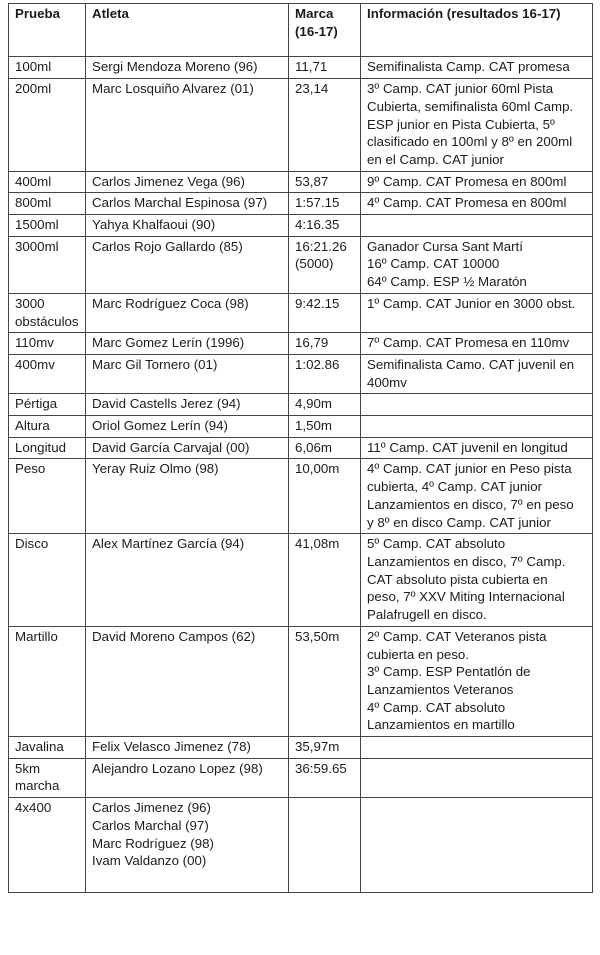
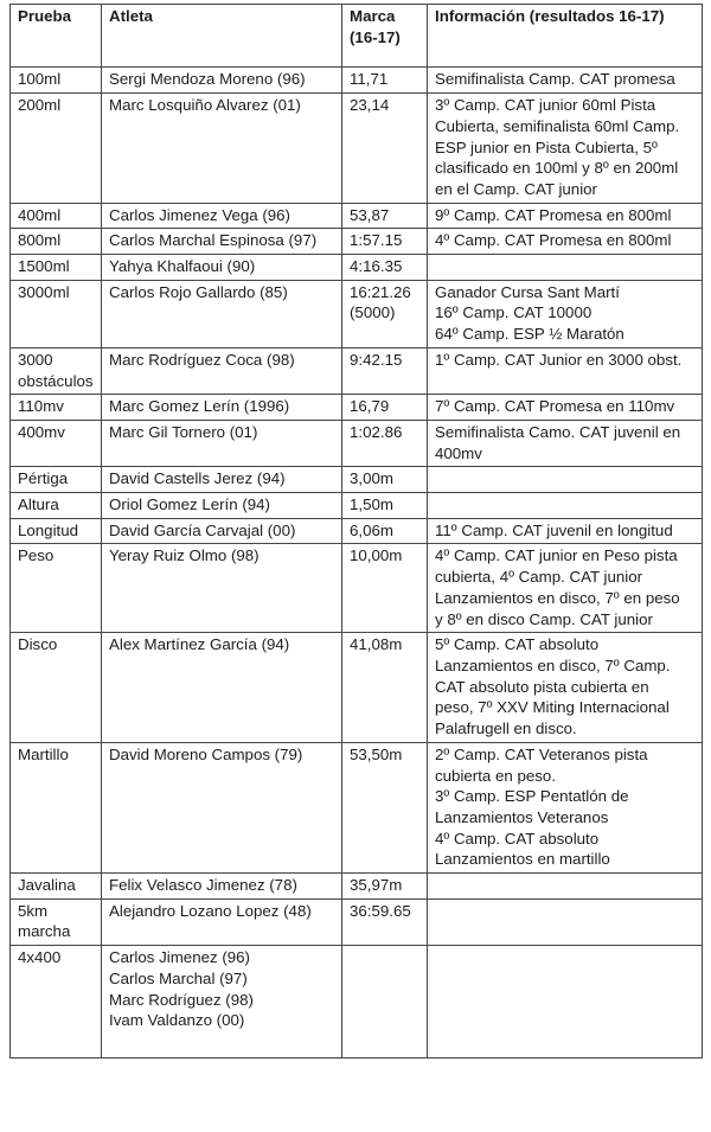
  Prueba	Atleta	Marca(16-17)	Información (resultados 16-17)
  100ml	Sergi Mendoza Moreno (96)	11,71	Semifinalista Camp. CAT promesa
  200ml	Marc Losquiño Alvarez (01)	23,14	3º Camp. CAT junior 60ml PistaCubierta, semifinalista 60ml Camp.ESP junior en Pista Cubierta, 5ºclasificado en 100ml y 8º en 200mlen el Camp. CAT junior
  400ml	Carlos Jimenez Vega (96)	53,87	9º Camp. CAT Promesa en 800ml
  800ml	Carlos Marchal Espinosa (97)	1:57.15	4º Camp. CAT Promesa en 800ml
  1500ml	Yahya Khalfaoui (90)	4:16.35
  3000ml	Carlos Rojo Gallardo (85)	16:21.26(5000)	Ganador Cursa Sant Martí16º Camp. CAT 1000064º Camp. ESP ½ Maratón
  3000obstáculos	Marc Rodríguez Coca (98)	9:42.15	1º Camp. CAT Junior en 3000 obst.
  110mv	Marc Gomez Lerín (1996)	16,79	7º Camp. CAT Promesa en 110mv
  400mv	Marc Gil Tornero (01)	1:02.86	Semifinalista Camo. CAT juvenil en400mv
- Pértiga	David Castells Jerez (94)	4,90m
+ Pértiga	David Castells Jerez (94)	3,00m
  Altura	Oriol Gomez Lerín (94)	1,50m
  Longitud	David García Carvajal (00)	6,06m	11º Camp. CAT juvenil en longitud
  Peso	Yeray Ruiz Olmo (98)	10,00m	4º Camp. CAT junior en Peso pistacubierta, 4º Camp. CAT juniorLanzamientos en disco, 7º en pesoy 8º en disco Camp. CAT junior
  Disco	Alex Martínez García (94)	41,08m	5º Camp. CAT absolutoLanzamientos en disco, 7º Camp.CAT absoluto pista cubierta enpeso, 7º XXV Miting InternacionalPalafrugell en disco.
- Martillo	David Moreno Campos (62)	53,50m	2º Camp. CAT Veteranos pistacubierta en peso.3º Camp. ESP Pentatlón deLanzamientos Veteranos4º Camp. CAT absolutoLanzamientos en martillo
+ Martillo	David Moreno Campos (79)	53,50m	2º Camp. CAT Veteranos pistacubierta en peso.3º Camp. ESP Pentatlón deLanzamientos Veteranos4º Camp. CAT absolutoLanzamientos en martillo
  Javalina	Felix Velasco Jimenez (78)	35,97m
- 5kmmarcha	Alejandro Lozano Lopez (98)	36:59.65
+ 5kmmarcha	Alejandro Lozano Lopez (48)	36:59.65
  4x400	Carlos Jimenez (96)Carlos Marchal (97)Marc Rodríguez (98)Ivam Valdanzo (00)
